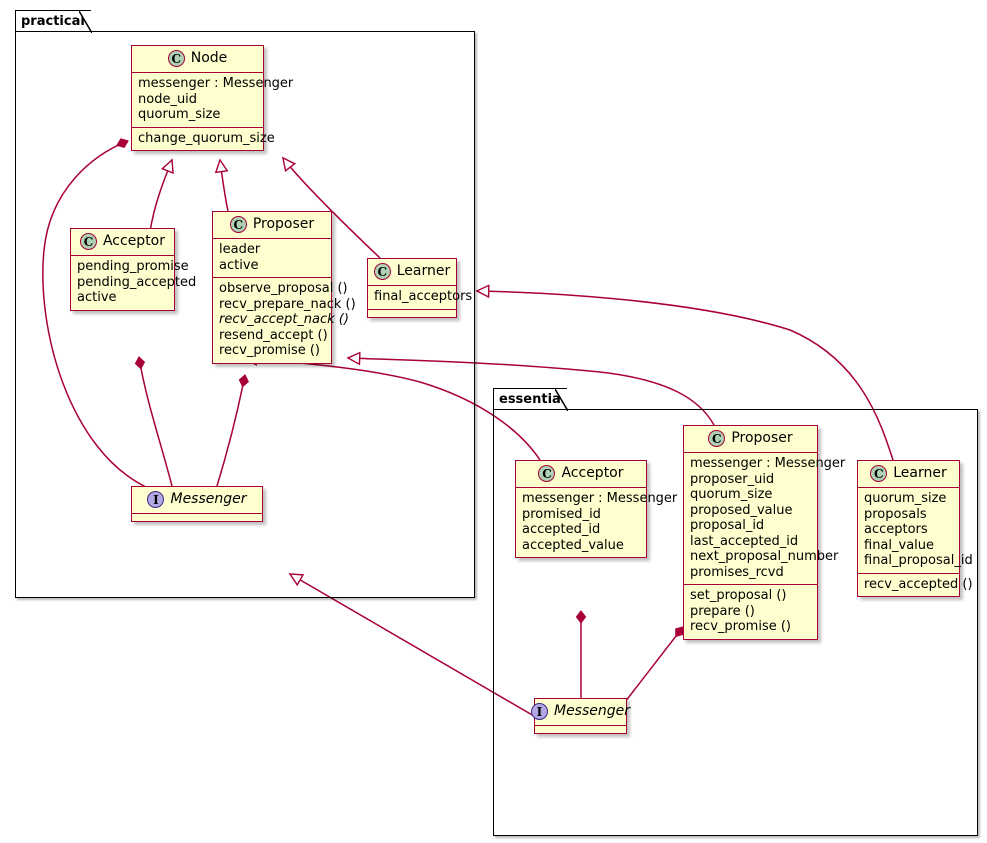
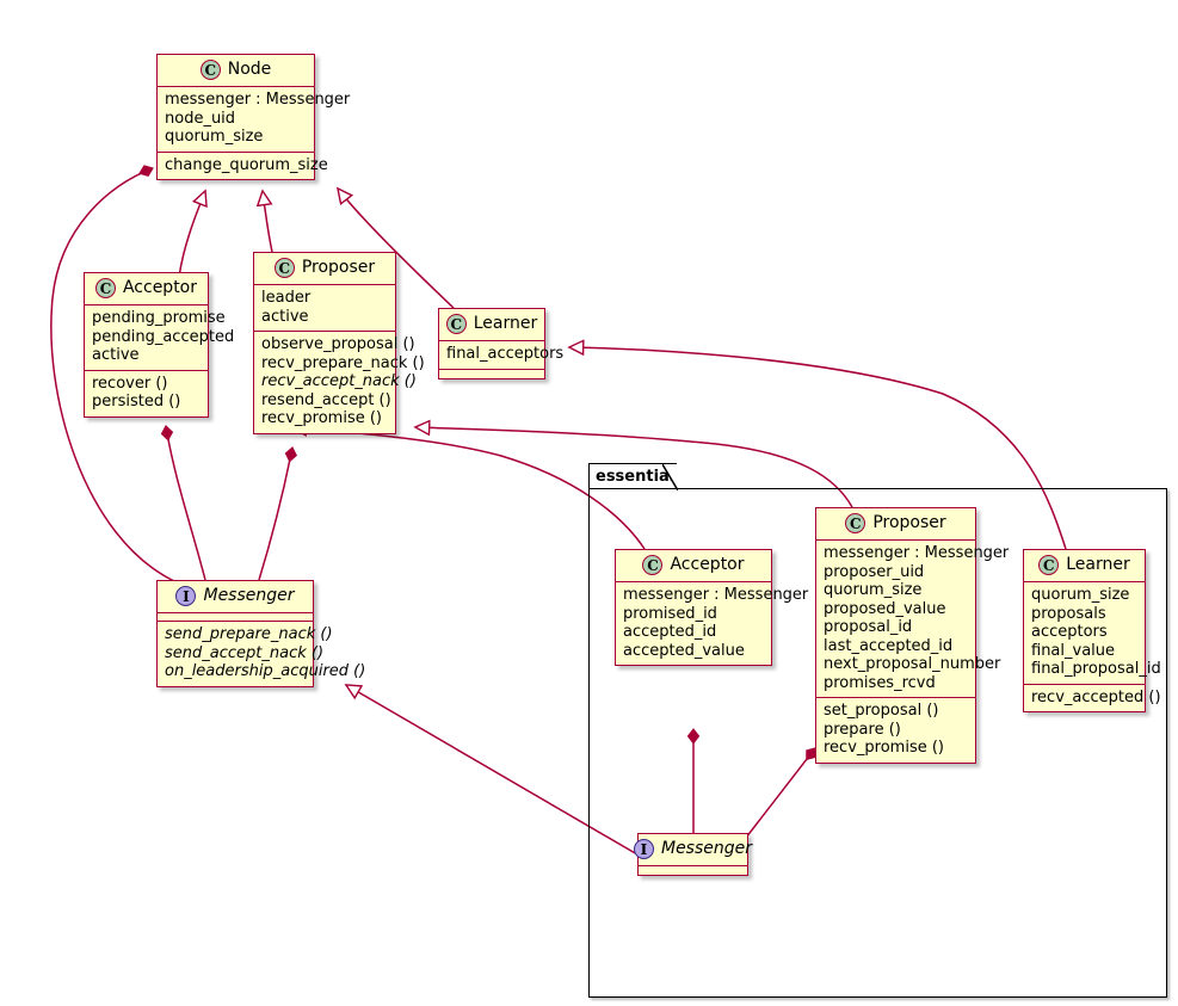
- practical
  essentia
  C
  Node
  messenger : Messenger
  node_uid
  quorum_size
  change_quorum_size
  C
  Acceptor
  pending_promise
  pending_accepted
  active
+ recover ()
+ persisted ()
  C
  Proposer
  leader
  active
  observe_proposal ()
  recv_prepare_nack ()
  recv_accept_nack ()
  resend_accept ()
  recv_promise ()
  C
  Learner
  final_acceptors
  I
  Messenger
+ send_prepare_nack ()
+ send_accept_nack ()
+ on_leadership_acquired ()
  C
  Acceptor
  messenger : Messenger
  promised_id
  accepted_id
  accepted_value
  C
  Proposer
  messenger : Messenger
  proposer_uid
  quorum_size
  proposed_value
  proposal_id
  last_accepted_id
  next_proposal_number
  promises_rcvd
  set_proposal ()
  prepare ()
  recv_promise ()
  C
  Learner
  quorum_size
  proposals
  acceptors
  final_value
  final_proposal_id
  recv_accepted ()
  I
  Messenger
